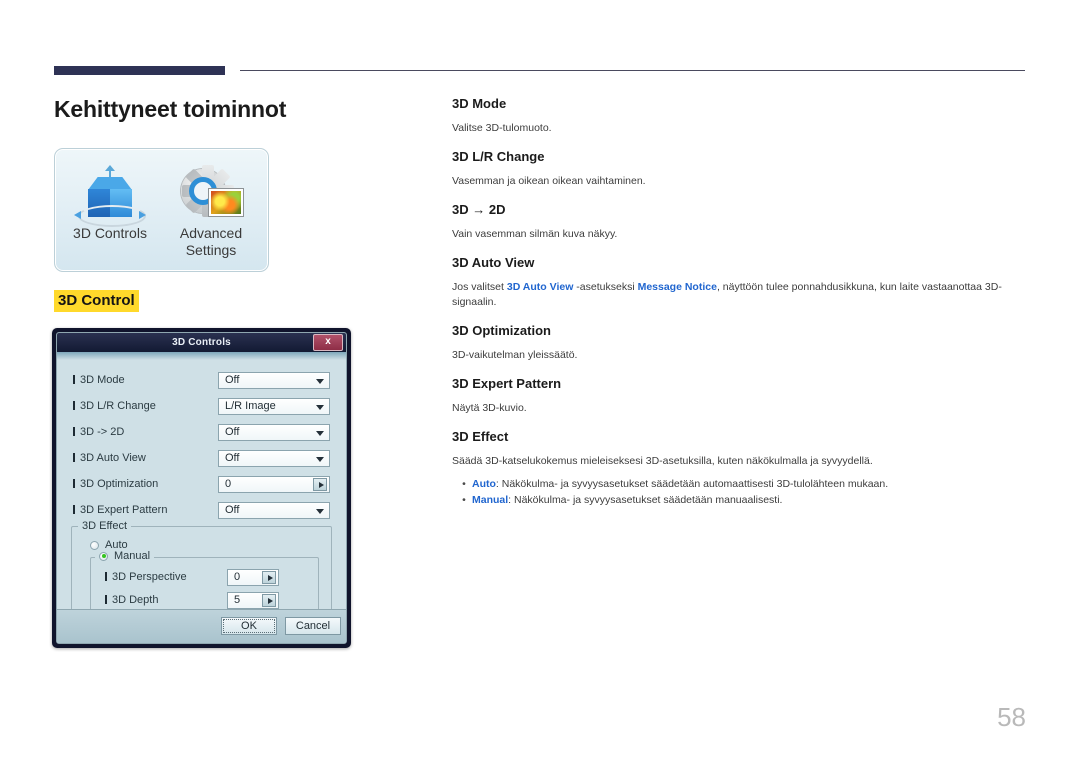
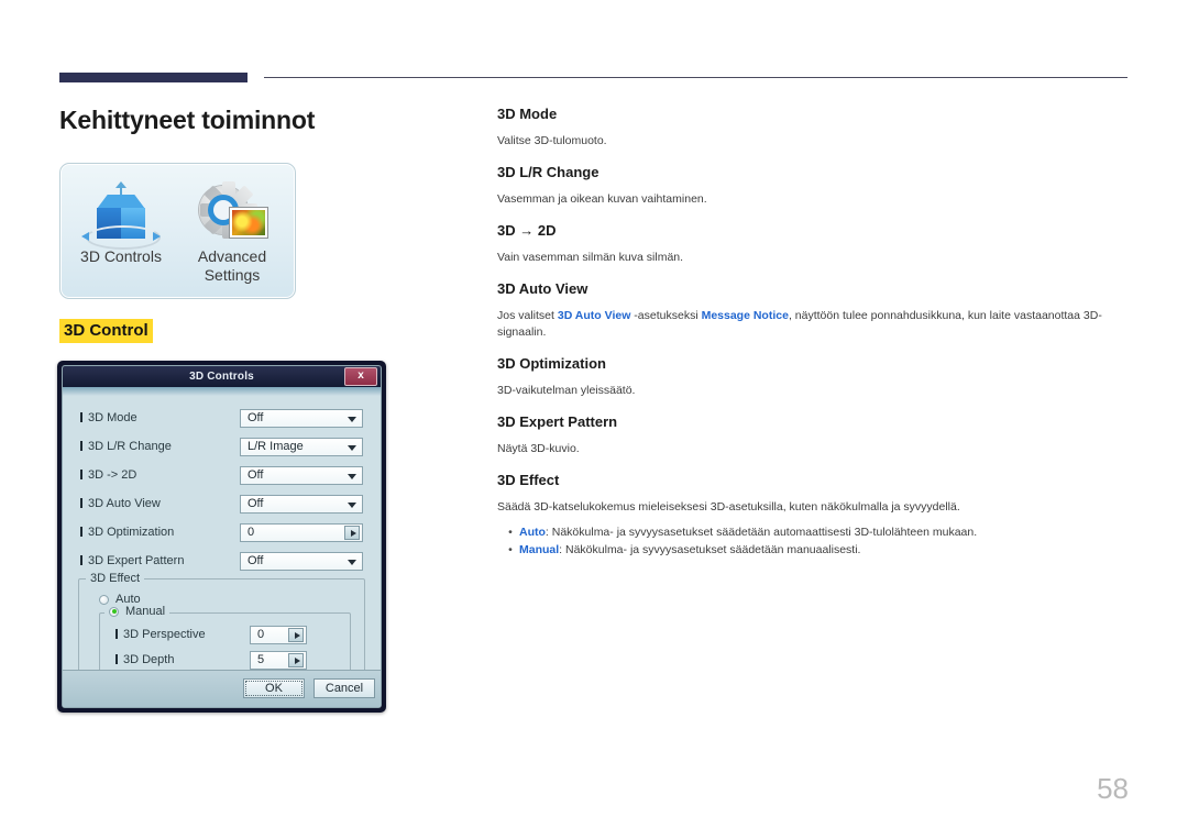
  Kehittyneet toiminnot
  3D Controls
  Advanced
  Settings
  3D Control
  3D Controls
  x
  3D Mode
  Off
  3D L/R Change
  L/R Image
  3D -> 2D
  Off
  3D Auto View
  Off
  3D Optimization
  0
  3D Expert Pattern
  Off
  3D Effect
  Auto
  Manual
  3D Perspective
  0
  3D Depth
  5
  OK
  Cancel
  3D Mode
  Valitse 3D-tulomuoto.
  3D L/R Change
- Vasemman ja oikean oikean vaihtaminen.
+ Vasemman ja oikean kuvan vaihtaminen.
  3D → 2D
- Vain vasemman silmän kuva näkyy.
+ Vain vasemman silmän kuva silmän.
  3D Auto View
  Jos valitset 3D Auto View -asetukseksi Message Notice, näyttöön tulee ponnahdusikkuna, kun laite vastaanottaa 3D-signaalin.
  3D Optimization
  3D-vaikutelman yleissäätö.
  3D Expert Pattern
  Näytä 3D-kuvio.
  3D Effect
  Säädä 3D-katselukokemus mieleiseksesi 3D-asetuksilla, kuten näkökulmalla ja syvyydellä.
  •
  Auto: Näkökulma- ja syvyysasetukset säädetään automaattisesti 3D-tulolähteen mukaan.
  •
  Manual: Näkökulma- ja syvyysasetukset säädetään manuaalisesti.
  58
